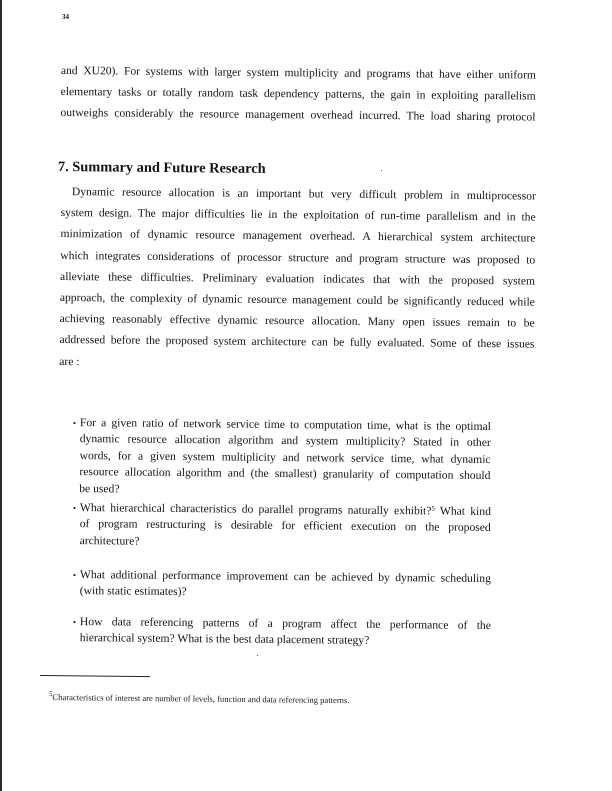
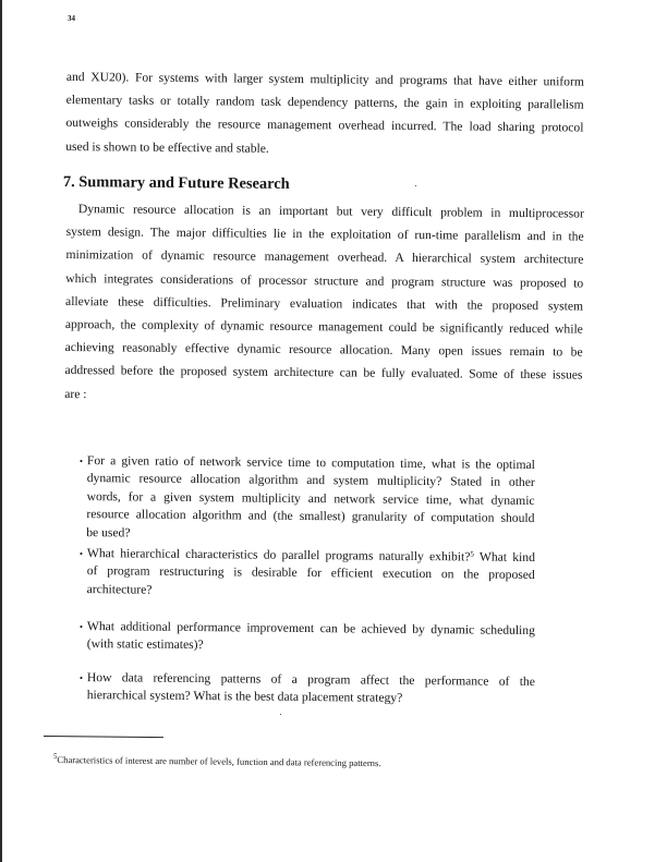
  34
  and XU20). For systems with larger system multiplicity and programs that have either uniform
  elementary tasks or totally random task dependency patterns, the gain in exploiting parallelism
  outweighs considerably the resource management overhead incurred. The load sharing protocol
+ used is shown to be effective and stable.
  7. Summary and Future Research
  Dynamic resource allocation is an important but very difficult problem in multiprocessor
  system design. The major difficulties lie in the exploitation of run-time parallelism and in the
  minimization of dynamic resource management overhead. A hierarchical system architecture
  which integrates considerations of processor structure and program structure was proposed to
  alleviate these difficulties. Preliminary evaluation indicates that with the proposed system
  approach, the complexity of dynamic resource management could be significantly reduced while
  achieving reasonably effective dynamic resource allocation. Many open issues remain to be
  addressed before the proposed system architecture can be fully evaluated. Some of these issues
  are :
  • For a given ratio of network service time to computation time, what is the optimal
  dynamic resource allocation algorithm and system multiplicity? Stated in other
  words, for a given system multiplicity and network service time, what dynamic
  resource allocation algorithm and (the smallest) granularity of computation should
  be used?
  • What hierarchical characteristics do parallel programs naturally exhibit?5 What kind
  of program restructuring is desirable for efficient execution on the proposed
  architecture?
  • What additional performance improvement can be achieved by dynamic scheduling
  (with static estimates)?
  • How data referencing patterns of a program affect the performance of the
  hierarchical system? What is the best data placement strategy?
  5Characteristics of interest are number of levels, function and data referencing patterns.
